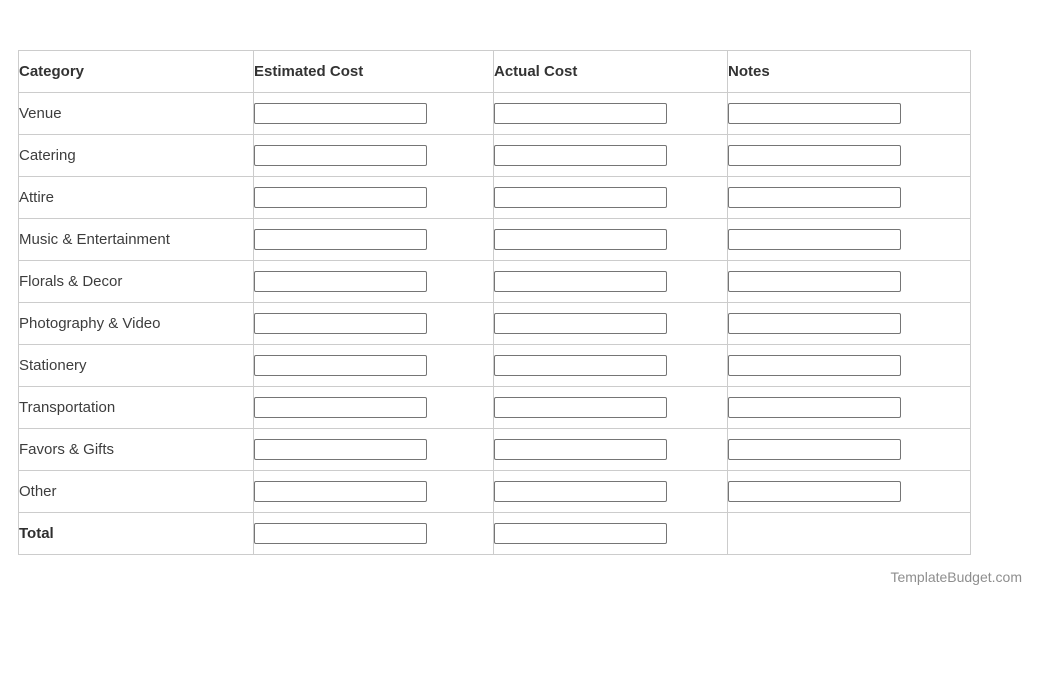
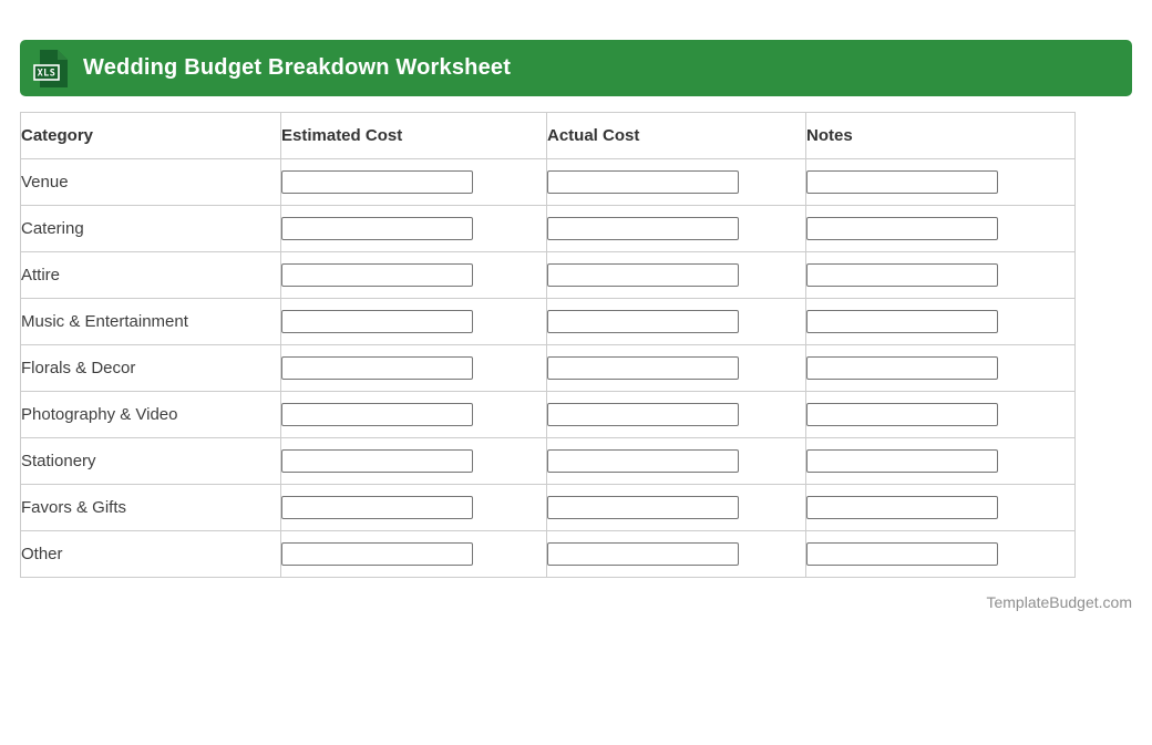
+ XLS
+ Wedding Budget Breakdown Worksheet
  Category	Estimated Cost	Actual Cost	Notes
  Venue
  Catering
  Attire
  Music & Entertainment
  Florals & Decor
  Photography & Video
  Stationery
- Transportation
  Favors & Gifts
  Other
- Total
  TemplateBudget.com
